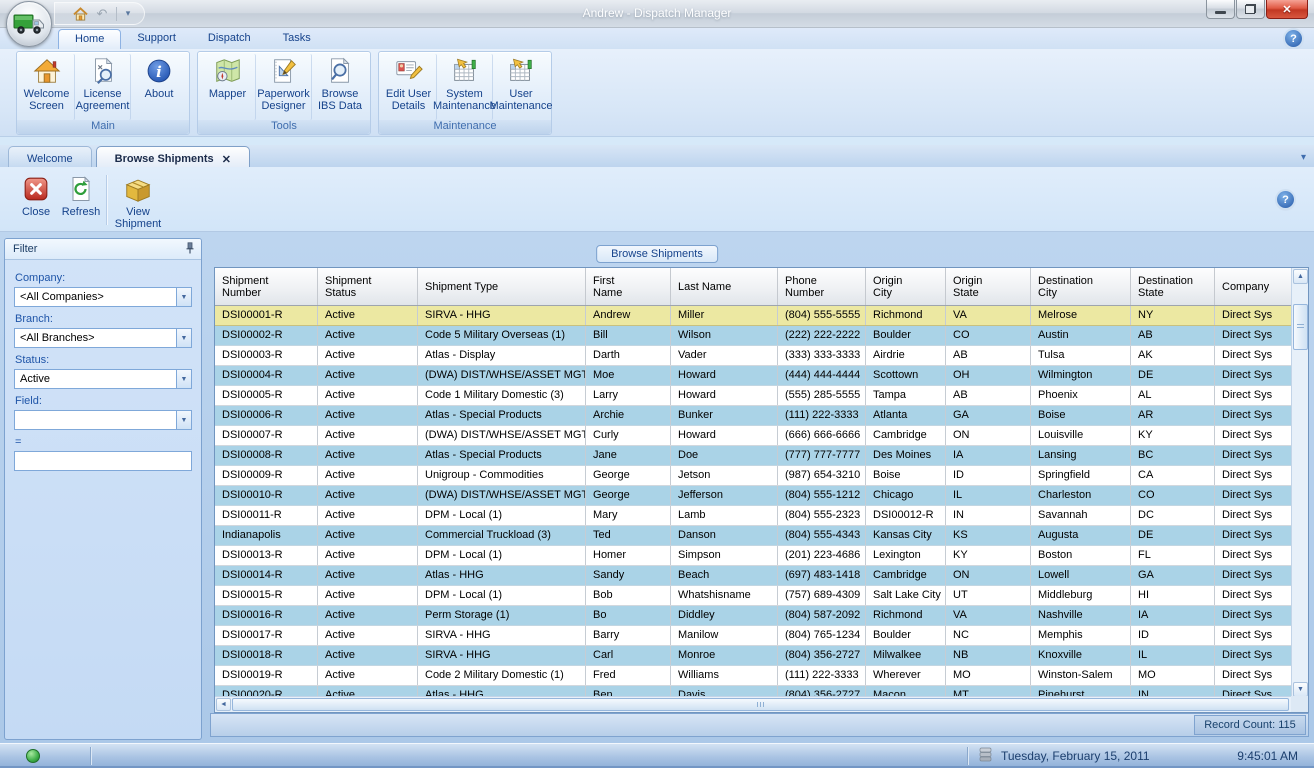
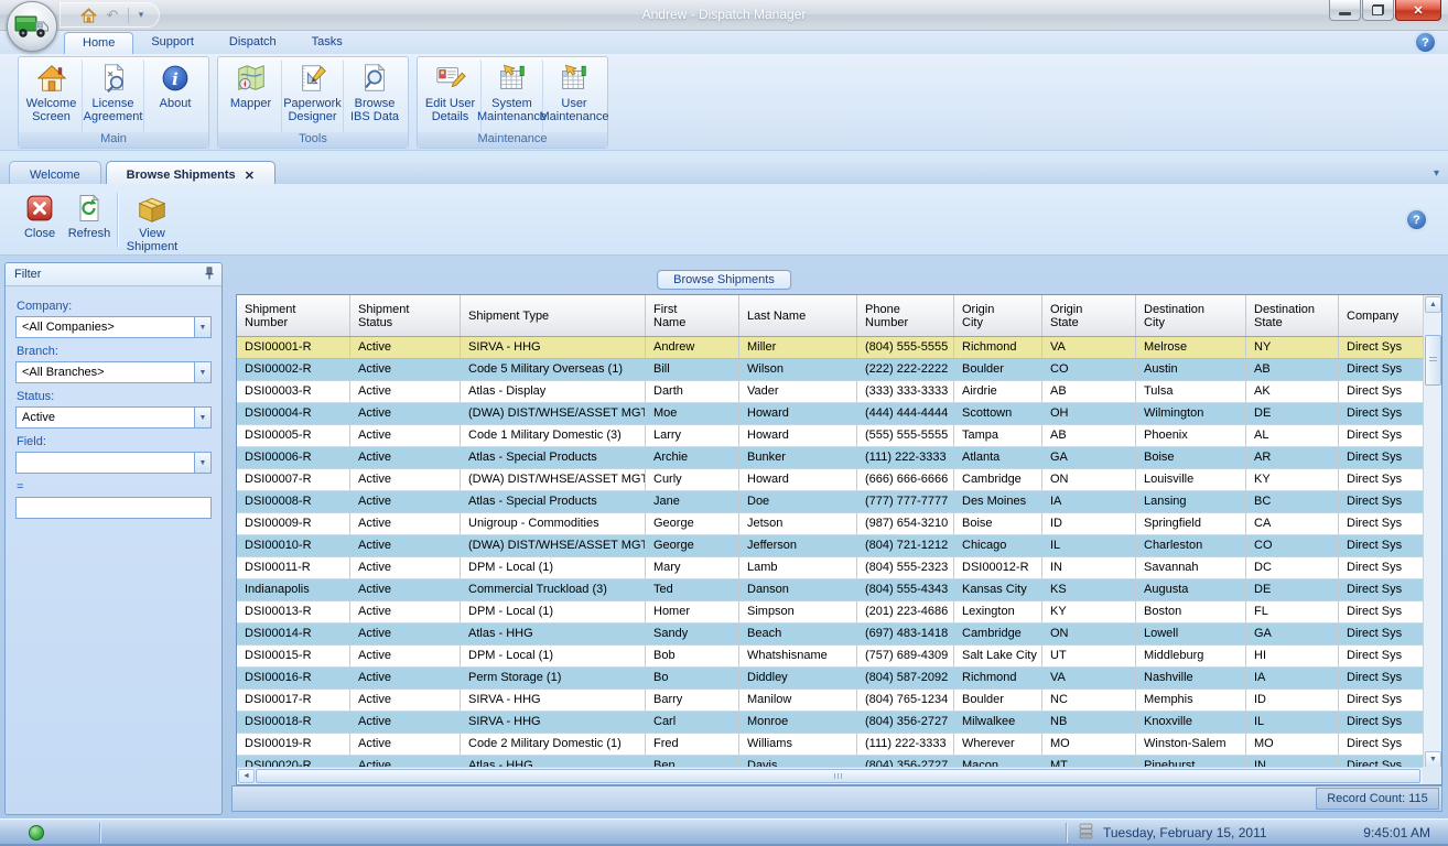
  ↶
  ▾
  Andrew - Dispatch Manager
  ✕
  Home
  Support
  Dispatch
  Tasks
  ?
  Welcome Screen
  License Agreement
  i
  About
  Main
  Mapper
  Paperwork Designer
  Browse IBS Data
  Tools
  Edit User Details
  System Maintenance
  User Maintenance
  Maintenance
  Welcome
  Browse Shipments
  ✕
  ▾
  Close
  Refresh
  View Shipment
  ?
  Filter
  Company:
  <All Companies>
  Branch:
  <All Branches>
  Status:
  Active
  Field:
  =
  Browse Shipments
  Shipment Number
  Shipment Status
  Shipment Type
  First Name
  Last Name
  Phone Number
  Origin City
  Origin State
  Destination City
  Destination State
  Company
  DSI00001-R
  Active
  SIRVA - HHG
  Andrew
  Miller
  (804) 555-5555
  Richmond
  VA
  Melrose
  NY
  Direct Sys
  DSI00002-R
  Active
  Code 5 Military Overseas (1)
  Bill
  Wilson
  (222) 222-2222
  Boulder
  CO
  Austin
  AB
  Direct Sys
  DSI00003-R
  Active
  Atlas - Display
  Darth
  Vader
  (333) 333-3333
  Airdrie
  AB
  Tulsa
  AK
  Direct Sys
  DSI00004-R
  Active
  (DWA) DIST/WHSE/ASSET MGT
  Moe
  Howard
  (444) 444-4444
  Scottown
  OH
  Wilmington
  DE
  Direct Sys
  DSI00005-R
  Active
  Code 1 Military Domestic (3)
  Larry
  Howard
- (555) 285-5555
+ (555) 555-5555
  Tampa
  AB
  Phoenix
  AL
  Direct Sys
  DSI00006-R
  Active
  Atlas - Special Products
  Archie
  Bunker
  (111) 222-3333
  Atlanta
  GA
  Boise
  AR
  Direct Sys
  DSI00007-R
  Active
  (DWA) DIST/WHSE/ASSET MGT
  Curly
  Howard
  (666) 666-6666
  Cambridge
  ON
  Louisville
  KY
  Direct Sys
  DSI00008-R
  Active
  Atlas - Special Products
  Jane
  Doe
  (777) 777-7777
  Des Moines
  IA
  Lansing
  BC
  Direct Sys
  DSI00009-R
  Active
  Unigroup - Commodities
  George
  Jetson
  (987) 654-3210
  Boise
  ID
  Springfield
  CA
  Direct Sys
  DSI00010-R
  Active
  (DWA) DIST/WHSE/ASSET MGT
  George
  Jefferson
- (804) 555-1212
+ (804) 721-1212
  Chicago
  IL
  Charleston
  CO
  Direct Sys
  DSI00011-R
  Active
  DPM - Local (1)
  Mary
  Lamb
  (804) 555-2323
  DSI00012-R
  IN
  Savannah
  DC
  Direct Sys
  Indianapolis
  Active
  Commercial Truckload (3)
  Ted
  Danson
  (804) 555-4343
  Kansas City
  KS
  Augusta
  DE
  Direct Sys
  DSI00013-R
  Active
  DPM - Local (1)
  Homer
  Simpson
  (201) 223-4686
  Lexington
  KY
  Boston
  FL
  Direct Sys
  DSI00014-R
  Active
  Atlas - HHG
  Sandy
  Beach
  (697) 483-1418
  Cambridge
  ON
  Lowell
  GA
  Direct Sys
  DSI00015-R
  Active
  DPM - Local (1)
  Bob
  Whatshisname
  (757) 689-4309
  Salt Lake City
  UT
  Middleburg
  HI
  Direct Sys
  DSI00016-R
  Active
  Perm Storage (1)
  Bo
  Diddley
  (804) 587-2092
  Richmond
  VA
  Nashville
  IA
  Direct Sys
  DSI00017-R
  Active
  SIRVA - HHG
  Barry
  Manilow
  (804) 765-1234
  Boulder
  NC
  Memphis
  ID
  Direct Sys
  DSI00018-R
  Active
  SIRVA - HHG
  Carl
  Monroe
  (804) 356-2727
  Milwalkee
  NB
  Knoxville
  IL
  Direct Sys
  DSI00019-R
  Active
  Code 2 Military Domestic (1)
  Fred
  Williams
  (111) 222-3333
  Wherever
  MO
  Winston-Salem
  MO
  Direct Sys
  DSI00020-R
  Active
  Atlas - HHG
  Ben
  Davis
  (804) 356-2727
  Macon
  MT
  Pinehurst
  IN
  Direct Sys
  Record Count: 115
  Tuesday, February 15, 2011
  9:45:01 AM
